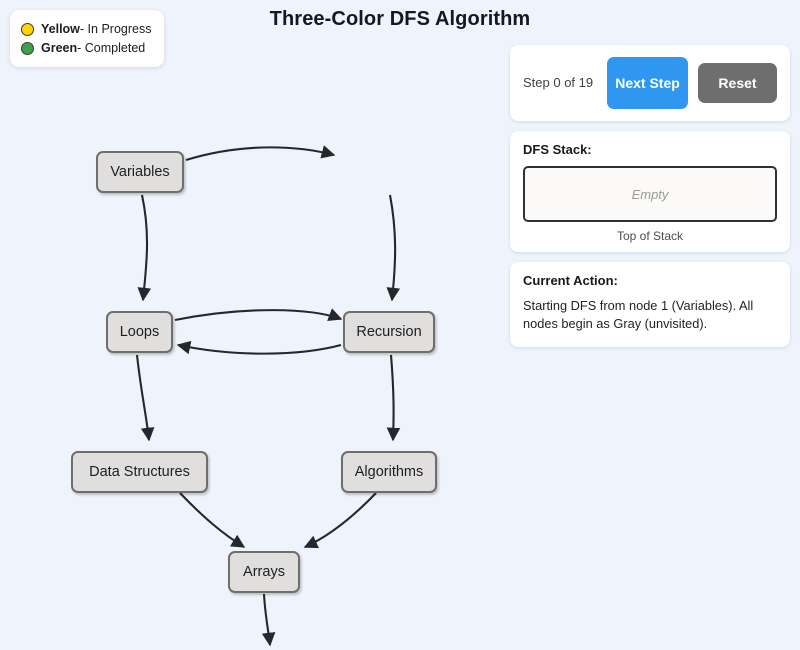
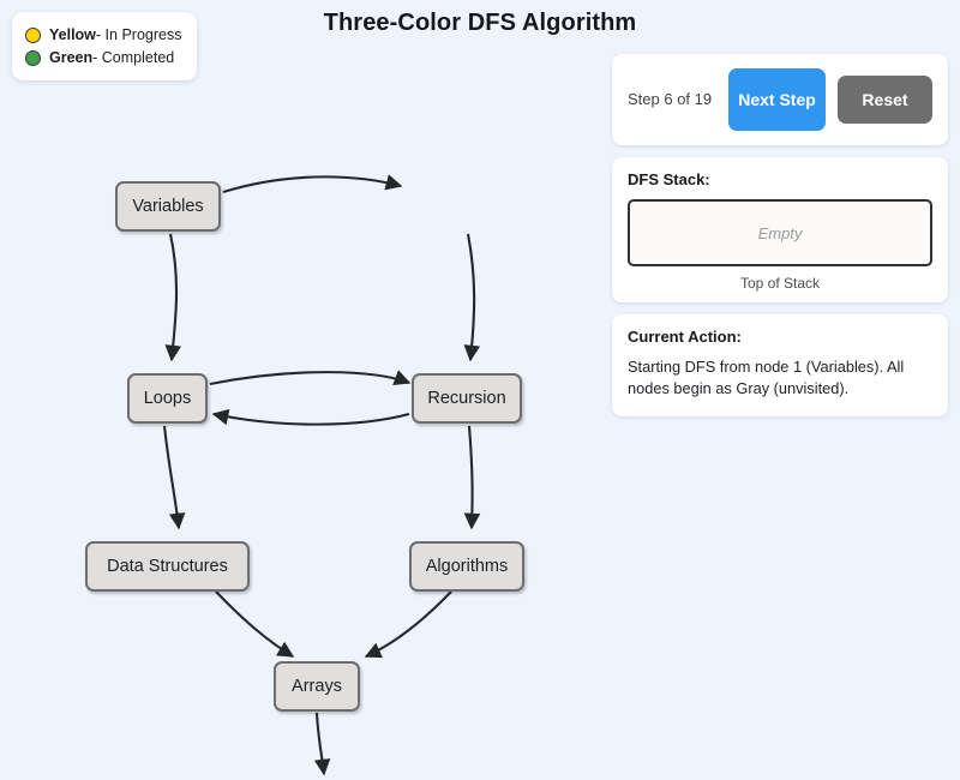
  Three-Color DFS Algorithm
  Yellow
  - In Progress
  Green
  - Completed
  Variables
  Loops
  Recursion
  Data Structures
  Algorithms
  Arrays
- Step 0 of 19
+ Step 6 of 19
  Next Step
  Reset
  DFS Stack:
  Empty
  Top of Stack
  Current Action:
  Starting DFS from node 1 (Variables). All nodes begin as Gray (unvisited).
